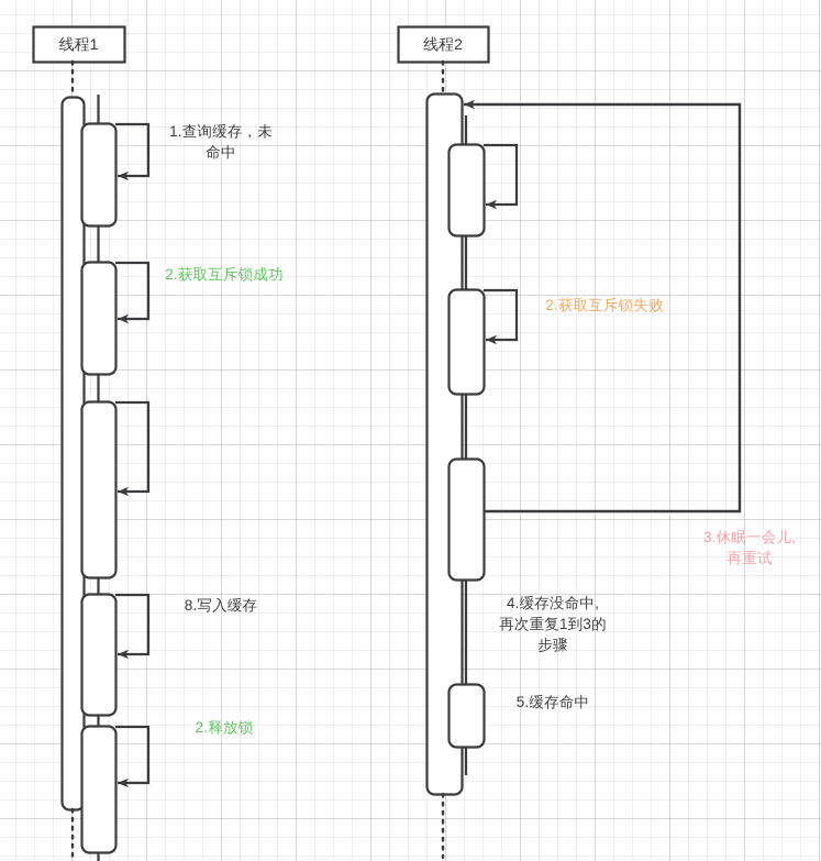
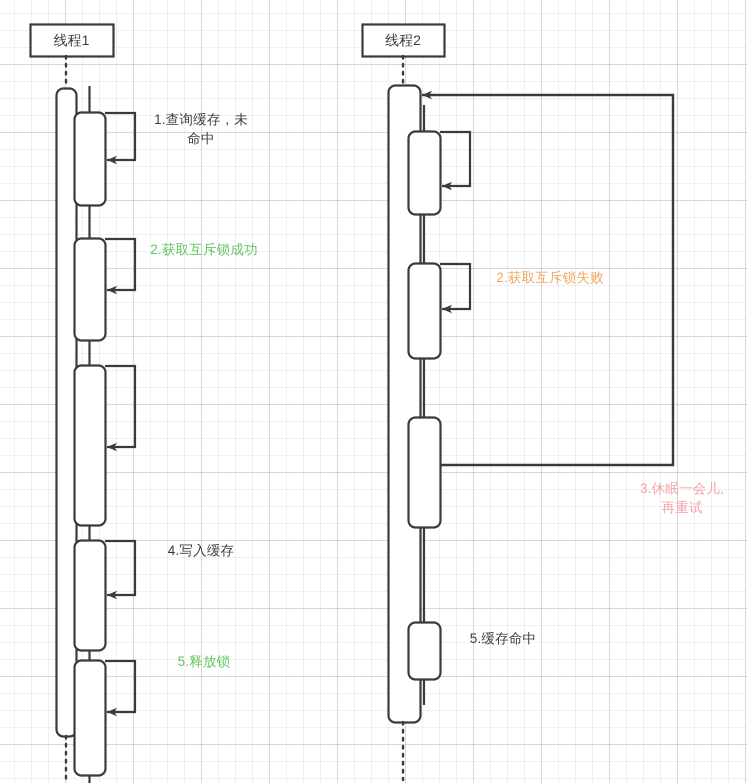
  线程1
  线程2
  1.查询缓存，未
  命中
  2.获取互斥锁成功
- 8.写入缓存
+ 4.写入缓存
- 2.释放锁
+ 5.释放锁
  2.获取互斥锁失败
  3.休眠一会儿,
  再重试
- 4.缓存没命中,
- 再次重复1到3的
- 步骤
  5.缓存命中
